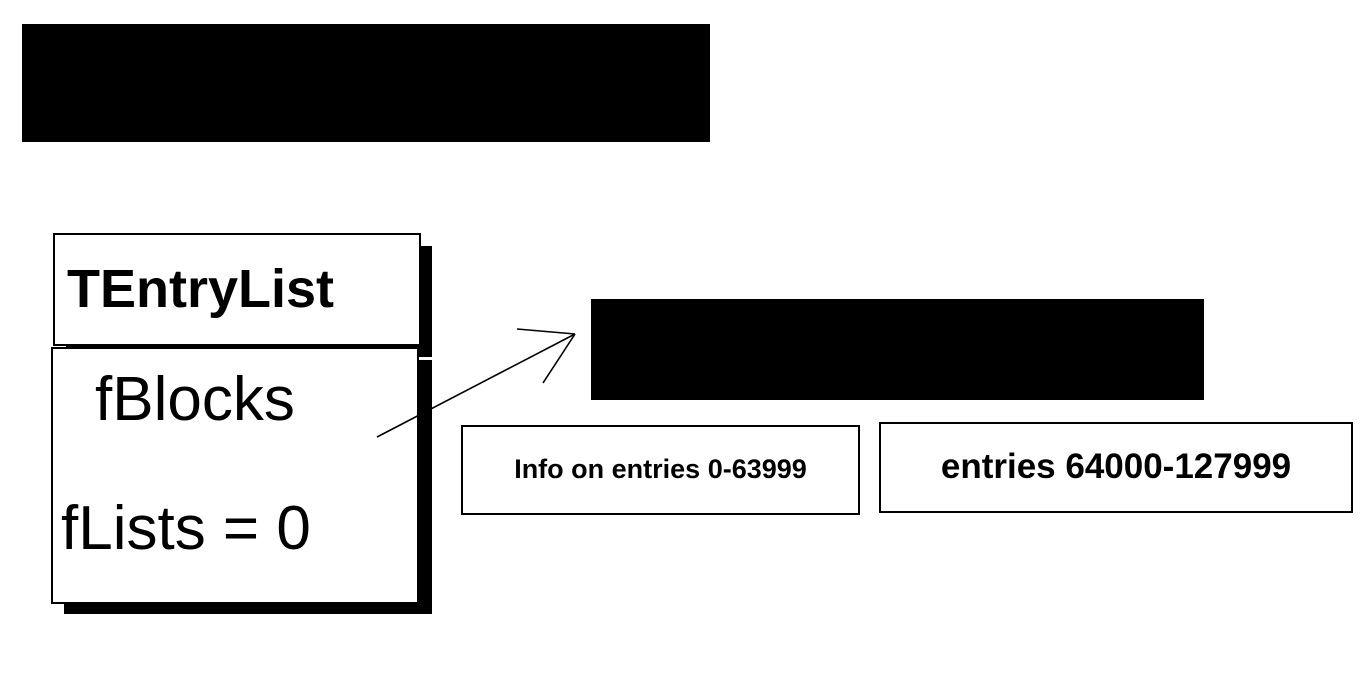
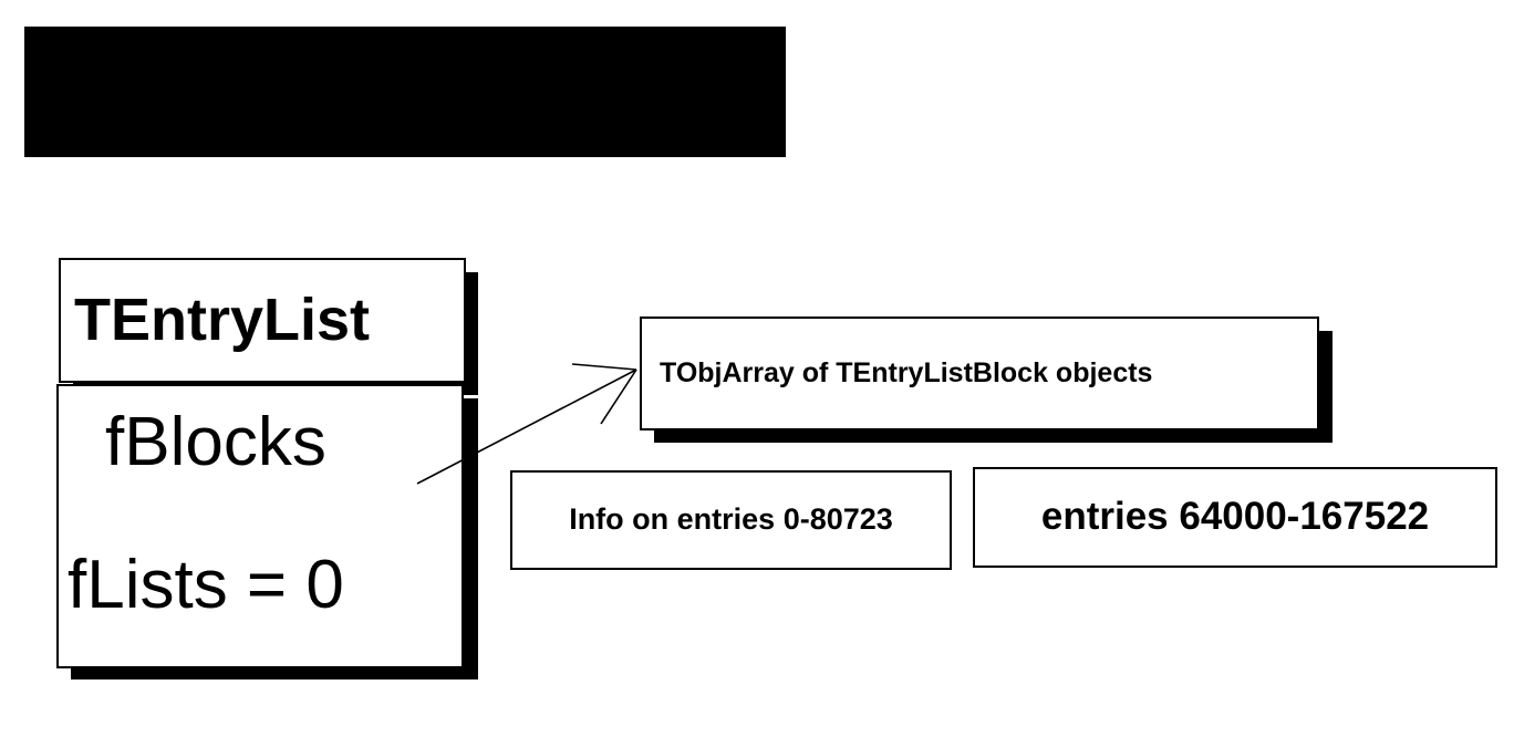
  TEntryList
  fBlocks
  fLists = 0
+ TObjArray of TEntryListBlock objects
- Info on entries 0-63999
+ Info on entries 0-80723
- entries 64000-127999
+ entries 64000-167522
